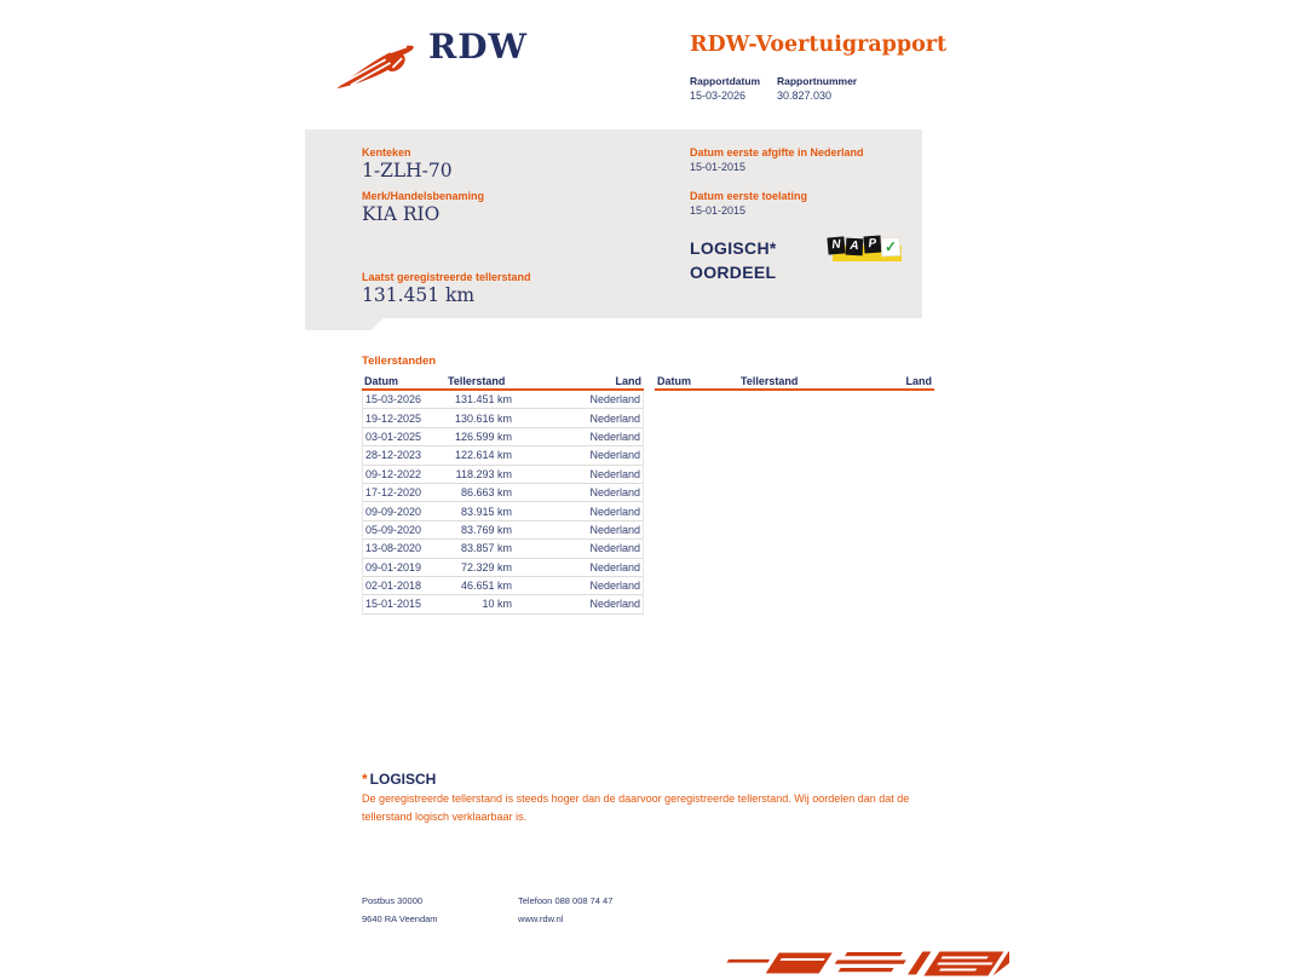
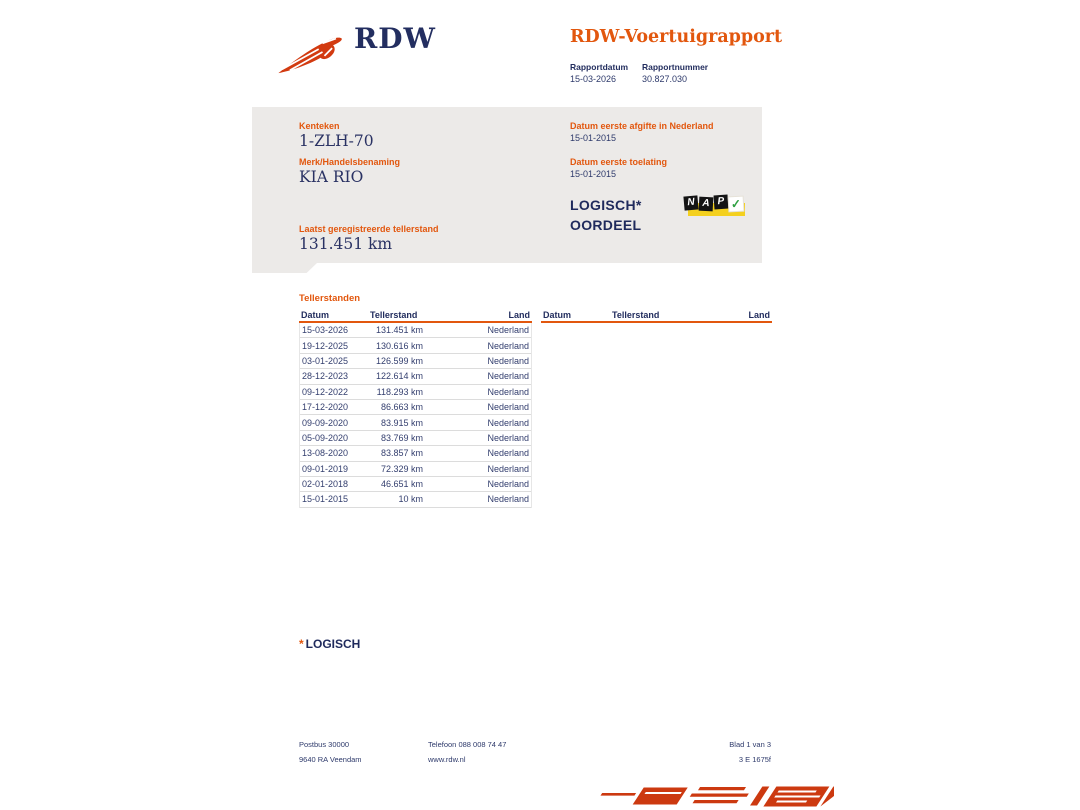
  RDW
  RDW-Voertuigrapport
  Rapportdatum
  15-03-2026
  Rapportnummer
  30.827.030
  Kenteken
  1-ZLH-70
  Merk/Handelsbenaming
  KIA RIO
  Laatst geregistreerde tellerstand
  131.451 km
  Datum eerste afgifte in Nederland
  15-01-2015
  Datum eerste toelating
  15-01-2015
  LOGISCH*
  OORDEEL
  Tellerstanden
  Datum
  Tellerstand
  Land
  15-03-2026
  131.451 km
  Nederland
  19-12-2025
  130.616 km
  Nederland
  03-01-2025
  126.599 km
  Nederland
  28-12-2023
  122.614 km
  Nederland
  09-12-2022
  118.293 km
  Nederland
  17-12-2020
  86.663 km
  Nederland
  09-09-2020
  83.915 km
  Nederland
  05-09-2020
  83.769 km
  Nederland
  13-08-2020
  83.857 km
  Nederland
  09-01-2019
  72.329 km
  Nederland
  02-01-2018
  46.651 km
  Nederland
  15-01-2015
  10 km
  Nederland
  Datum
  Tellerstand
  Land
  * LOGISCH
- De geregistreerde tellerstand is steeds hoger dan de daarvoor geregistreerde tellerstand. Wij oordelen dan dat de tellerstand logisch verklaarbaar is.
  Postbus 30000
  9640 RA Veendam
  Telefoon 088 008 74 47
  www.rdw.nl
+ Blad 1 van 3
+ 3 E 1675f
